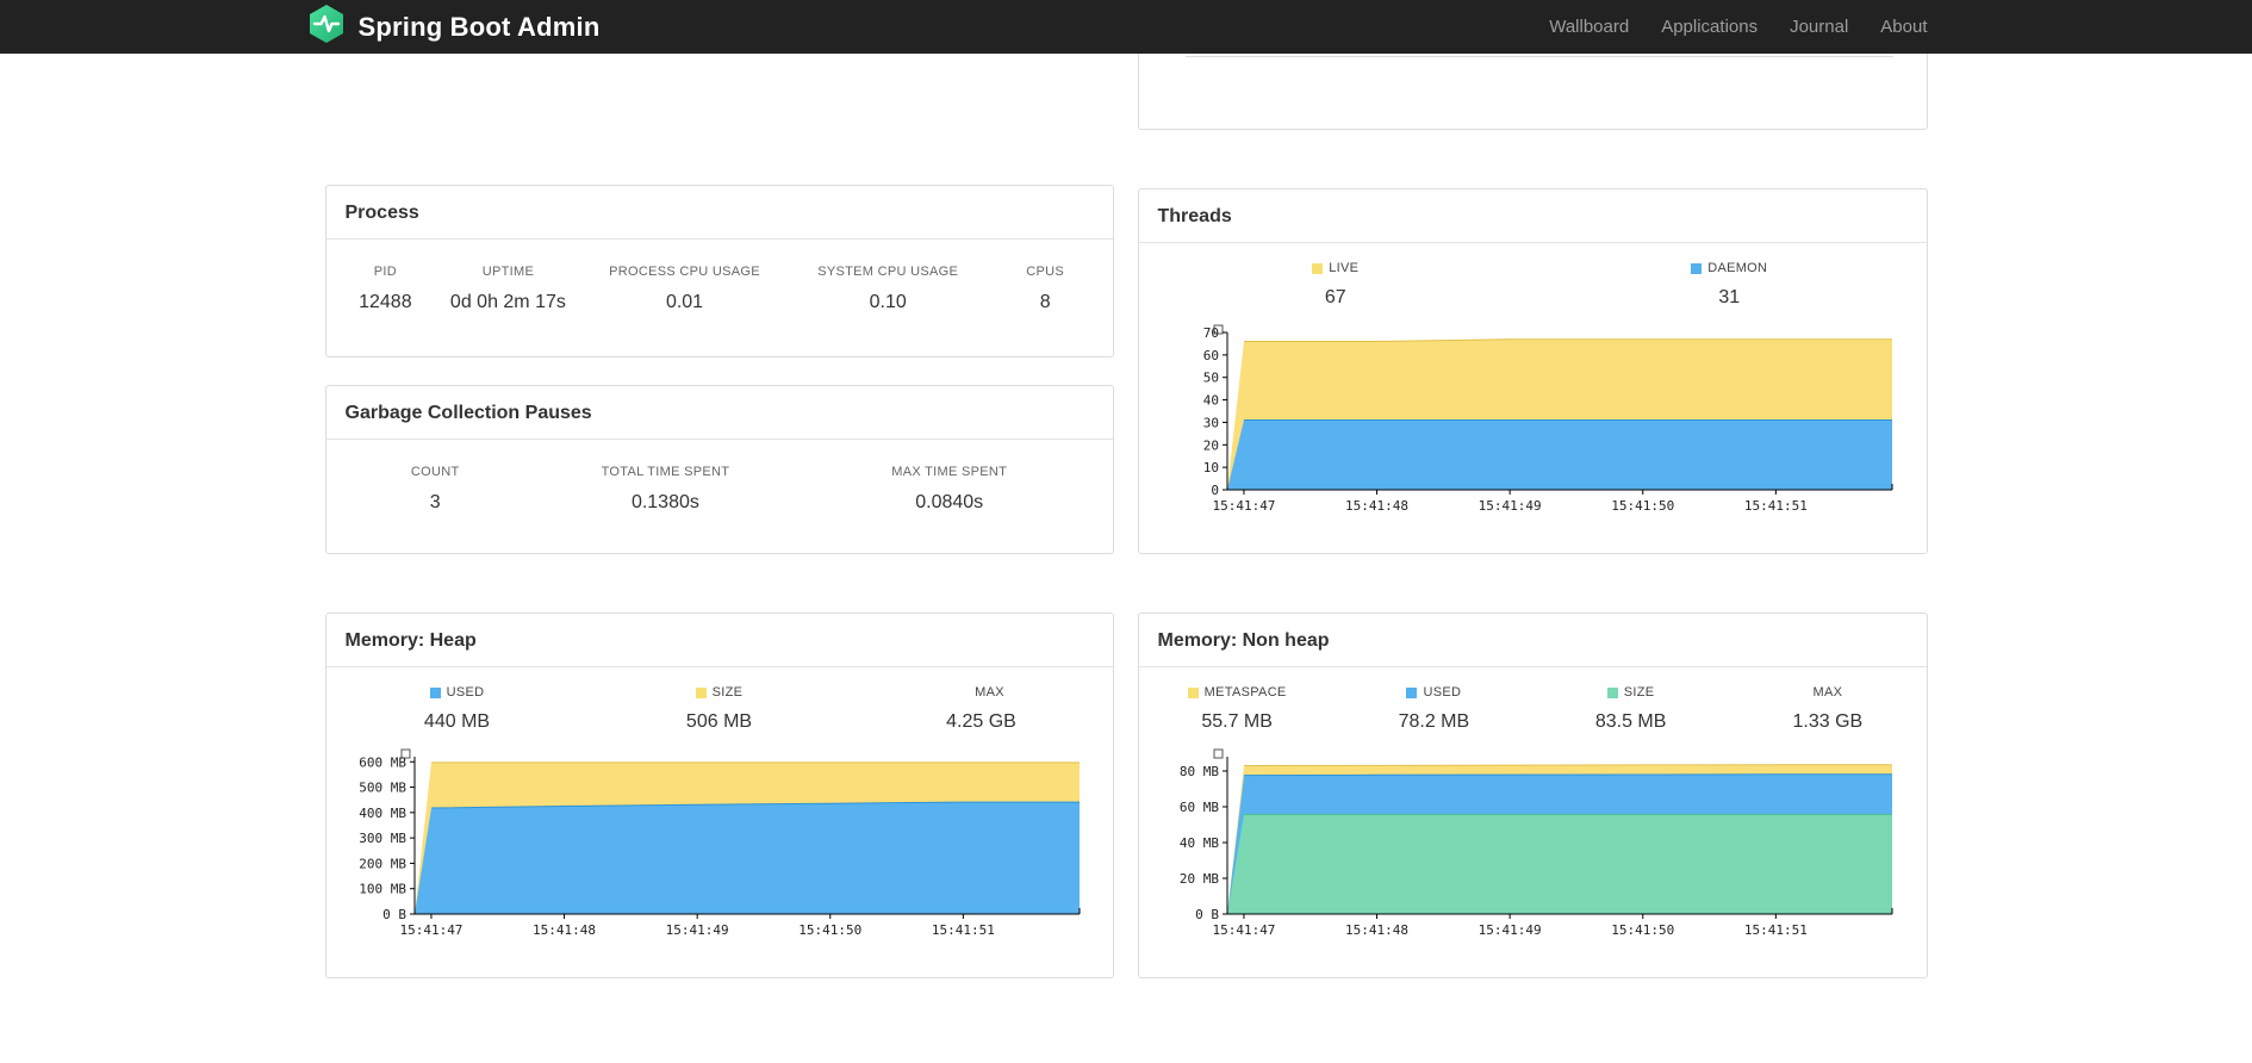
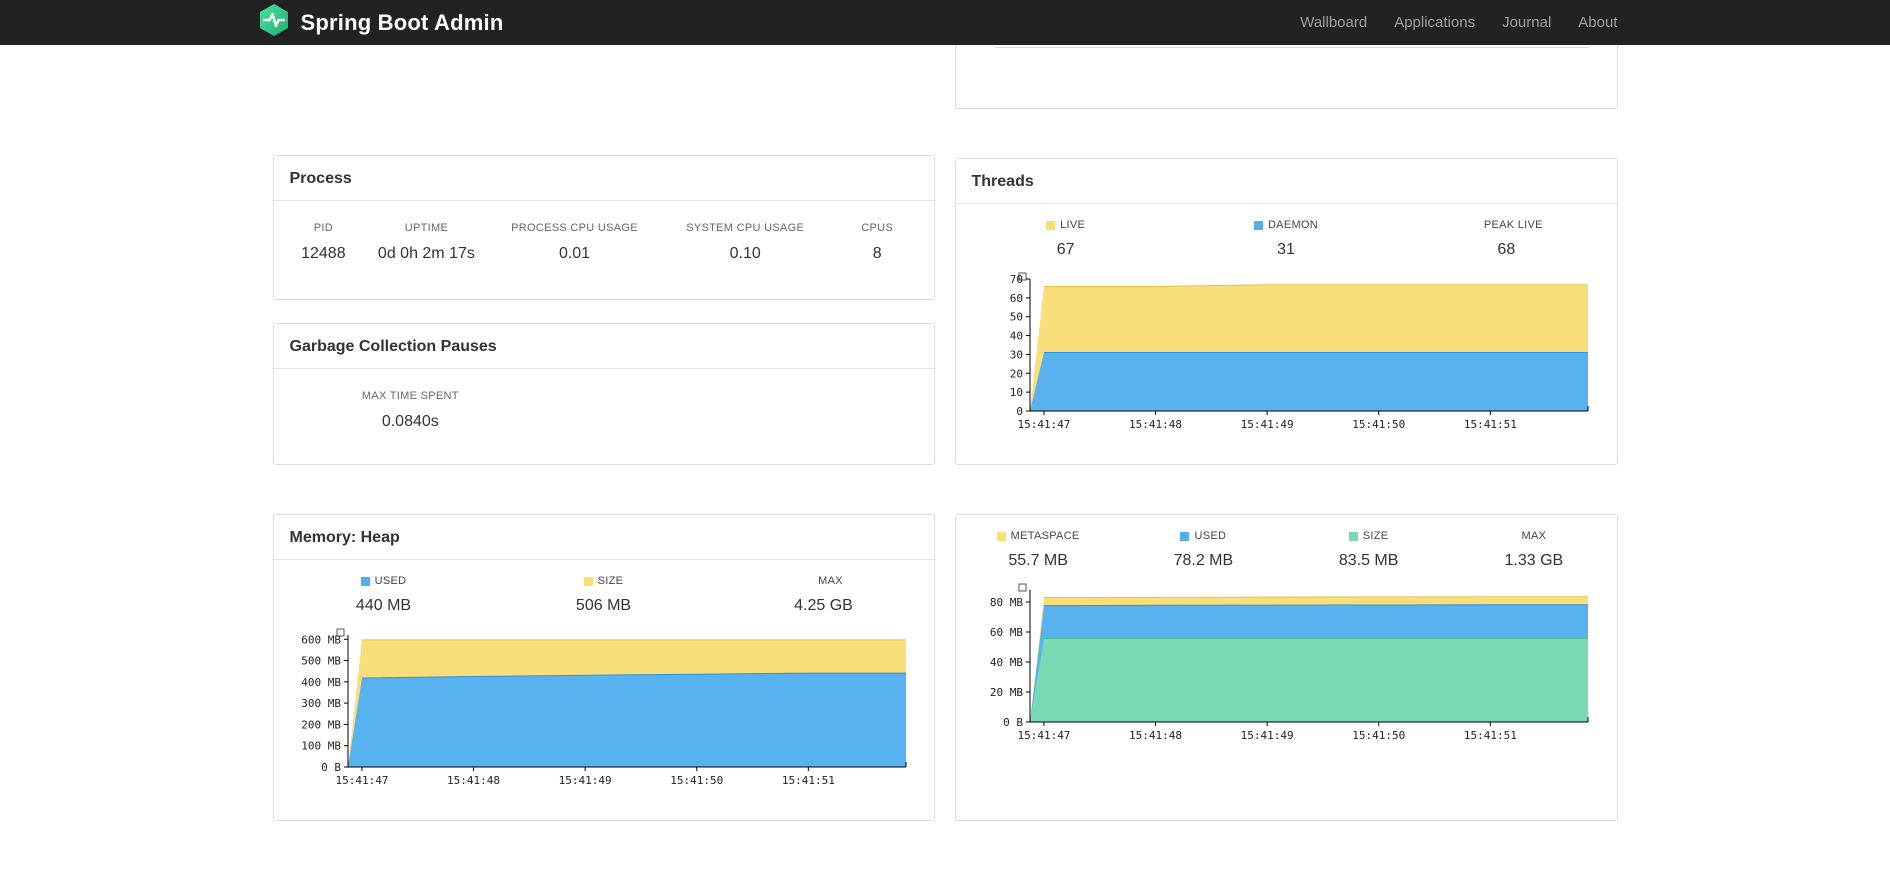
  Spring Boot Admin
  Wallboard
  Applications
  Journal
  About
  Process
  PID
  12488
  UPTIME
  0d 0h 2m 17s
  PROCESS CPU USAGE
  0.01
  SYSTEM CPU USAGE
  0.10
  CPUS
  8
  Garbage Collection Pauses
- COUNT
- 3
- TOTAL TIME SPENT
- 0.1380s
  MAX TIME SPENT
  0.0840s
  Memory: Heap
  USED
  440 MB
  SIZE
  506 MB
  MAX
  4.25 GB
  600 MB
  500 MB
  400 MB
  300 MB
  200 MB
  100 MB
  0 B
  15:41:47
  15:41:48
  15:41:49
  15:41:50
  15:41:51
  Threads
  LIVE
  67
  DAEMON
  31
+ PEAK LIVE
+ 68
  70
  60
  50
  40
  30
  20
  10
  0
  15:41:47
  15:41:48
  15:41:49
  15:41:50
  15:41:51
- Memory: Non heap
  METASPACE
  55.7 MB
  USED
  78.2 MB
  SIZE
  83.5 MB
  MAX
  1.33 GB
  80 MB
  60 MB
  40 MB
  20 MB
  0 B
  15:41:47
  15:41:48
  15:41:49
  15:41:50
  15:41:51
